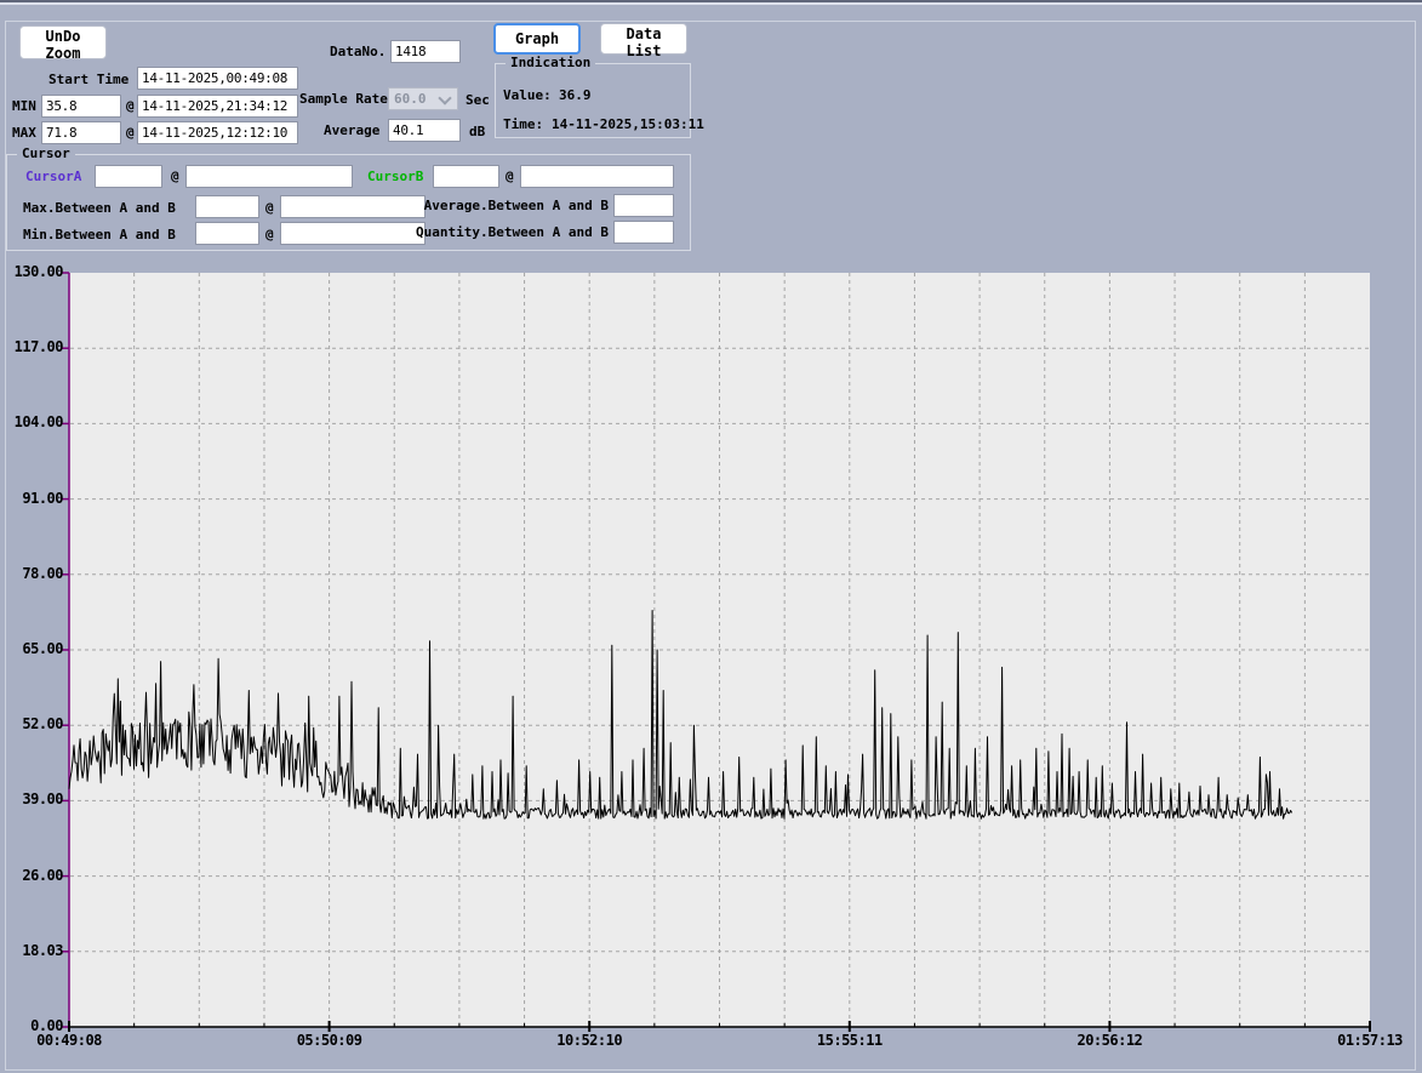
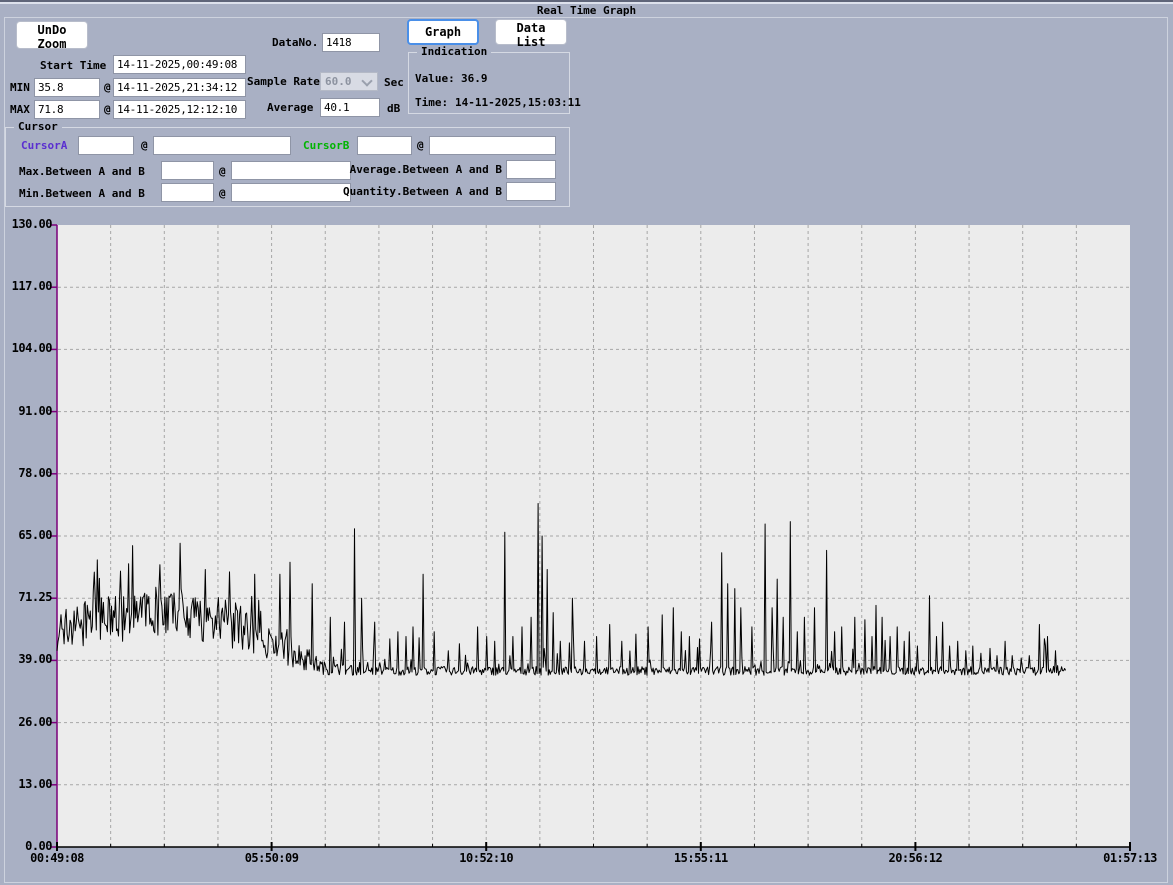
+ Real Time Graph
  UnDo Zoom
  DataNo.
  1418
  Graph
  Data List
  Start Time
  14-11-2025,00:49:08
  MIN
  35.8
  @
  14-11-2025,21:34:12
  MAX
  71.8
  @
  14-11-2025,12:12:10
  Sample Rate
  60.0
  Sec
  Average
  40.1
  dB
  Indication
  Value:
  36.9
  Time:
  14-11-2025,15:03:11
  Cursor
  CursorA
  @
  CursorB
  @
  Max.Between A and B
  @
  Average.Between A and B
  Min.Between A and B
  @
  Quantity.Between A and B
  0.00
- 18.03
+ 13.00
  26.00
  39.00
- 52.00
+ 71.25
  65.00
  78.00
  91.00
  104.00
  117.00
  130.00
  00:49:08
  05:50:09
  10:52:10
  15:55:11
  20:56:12
  01:57:13
